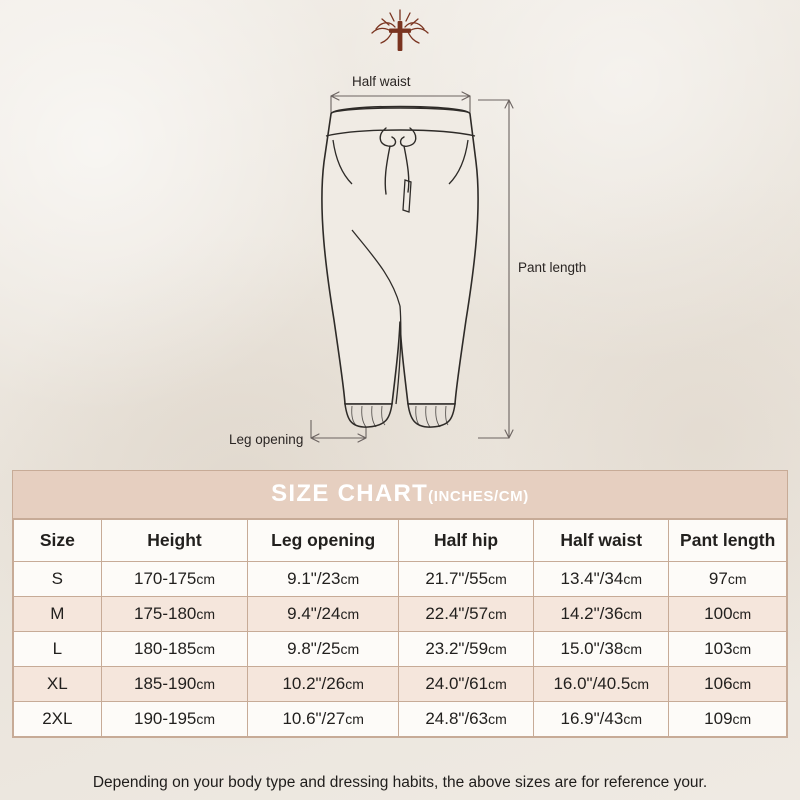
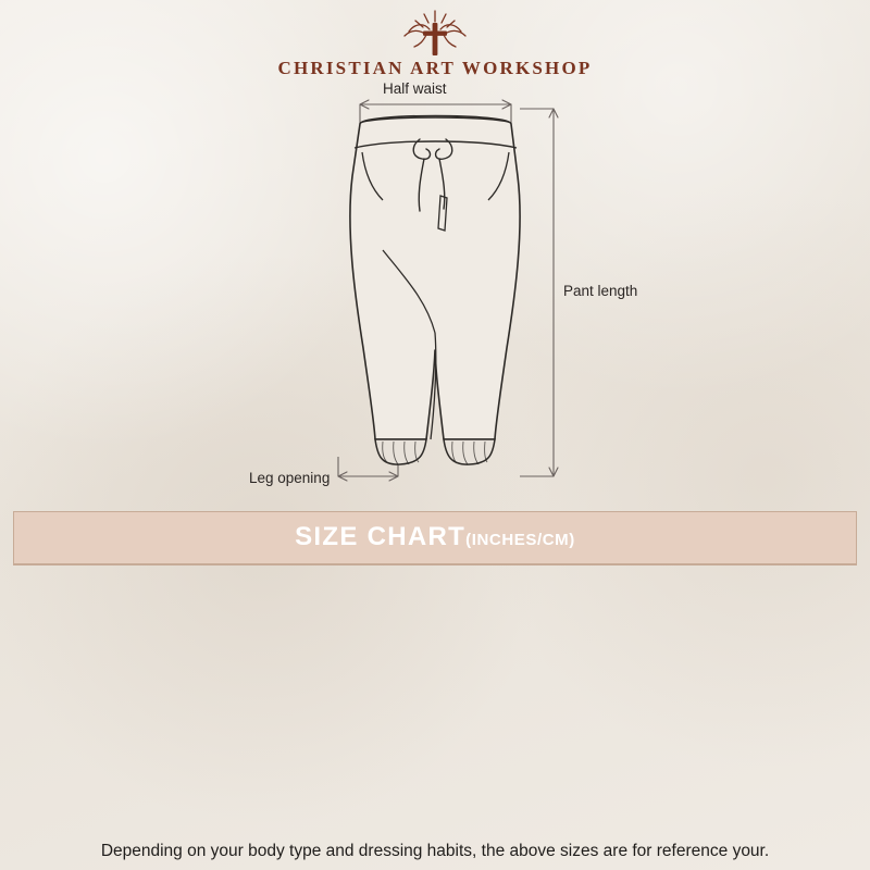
+ CHRISTIAN ART WORKSHOP
  Half waist
  Pant length
  Leg opening
  SIZE CHART(INCHES/CM)
- Size	Height	Leg opening	Half hip	Half waist	Pant length
- S	170-175cm	9.1"/23cm	21.7"/55cm	13.4"/34cm	97cm
- M	175-180cm	9.4"/24cm	22.4"/57cm	14.2"/36cm	100cm
- L	180-185cm	9.8"/25cm	23.2"/59cm	15.0"/38cm	103cm
- XL	185-190cm	10.2"/26cm	24.0"/61cm	16.0"/40.5cm	106cm
- 2XL	190-195cm	10.6"/27cm	24.8"/63cm	16.9"/43cm	109cm
  Depending on your body type and dressing habits, the above sizes are for reference your.
